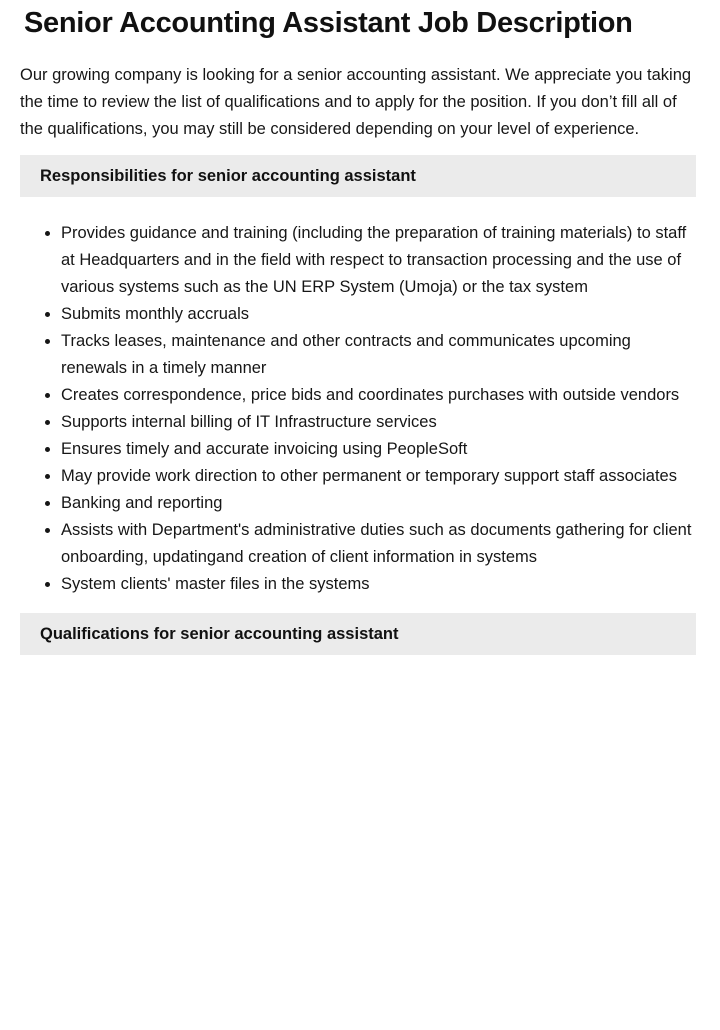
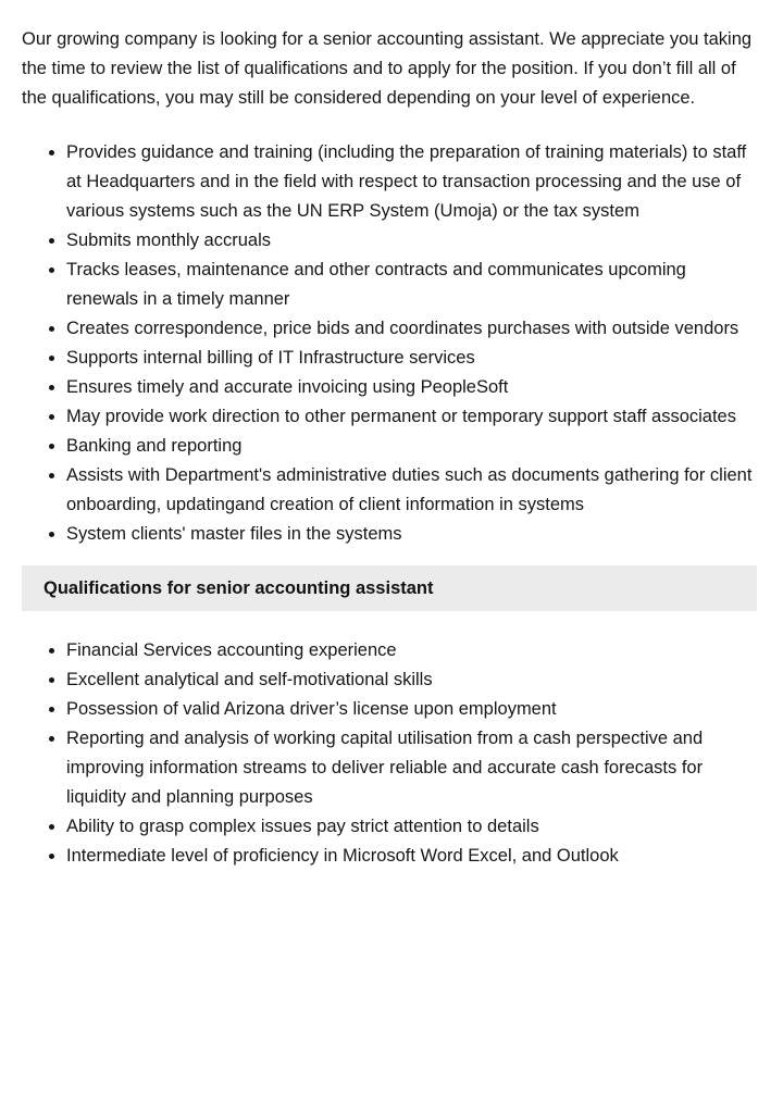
- Senior Accounting Assistant Job Description
  Our growing company is looking for a senior accounting assistant. We appreciate you taking the time to review the list of qualifications and to apply for the position. If you don’t fill all of the qualifications, you may still be considered depending on your level of experience.
- Responsibilities for senior accounting assistant
  Provides guidance and training (including the preparation of training materials) to staff at Headquarters and in the field with respect to transaction processing and the use of various systems such as the UN ERP System (Umoja) or the tax system
  Submits monthly accruals
  Tracks leases, maintenance and other contracts and communicates upcoming renewals in a timely manner
  Creates correspondence, price bids and coordinates purchases with outside vendors
  Supports internal billing of IT Infrastructure services
  Ensures timely and accurate invoicing using PeopleSoft
  May provide work direction to other permanent or temporary support staff associates
  Banking and reporting
  Assists with Department's administrative duties such as documents gathering for client onboarding, updatingand creation of client information in systems
  System clients' master files in the systems
  Qualifications for senior accounting assistant
+ Financial Services accounting experience
+ Excellent analytical and self-motivational skills
+ Possession of valid Arizona driver’s license upon employment
+ Reporting and analysis of working capital utilisation from a cash perspective and improving information streams to deliver reliable and accurate cash forecasts for liquidity and planning purposes
+ Ability to grasp complex issues pay strict attention to details
+ Intermediate level of proficiency in Microsoft Word Excel, and Outlook
